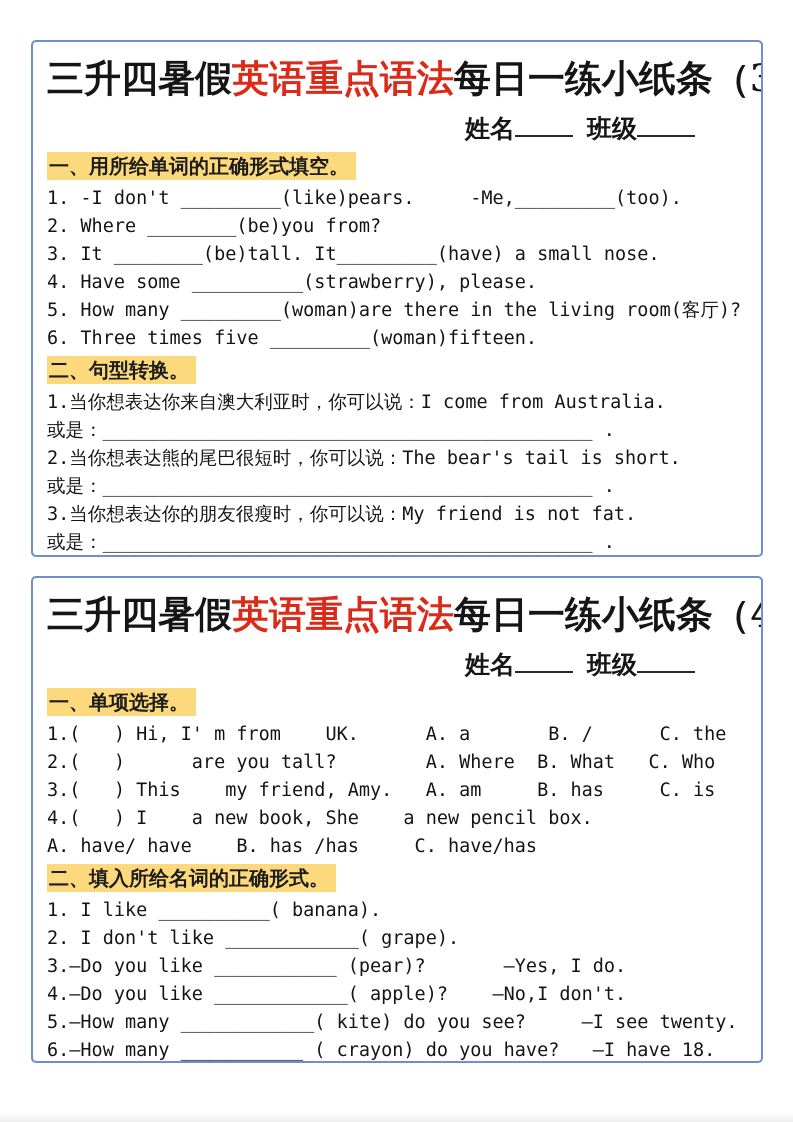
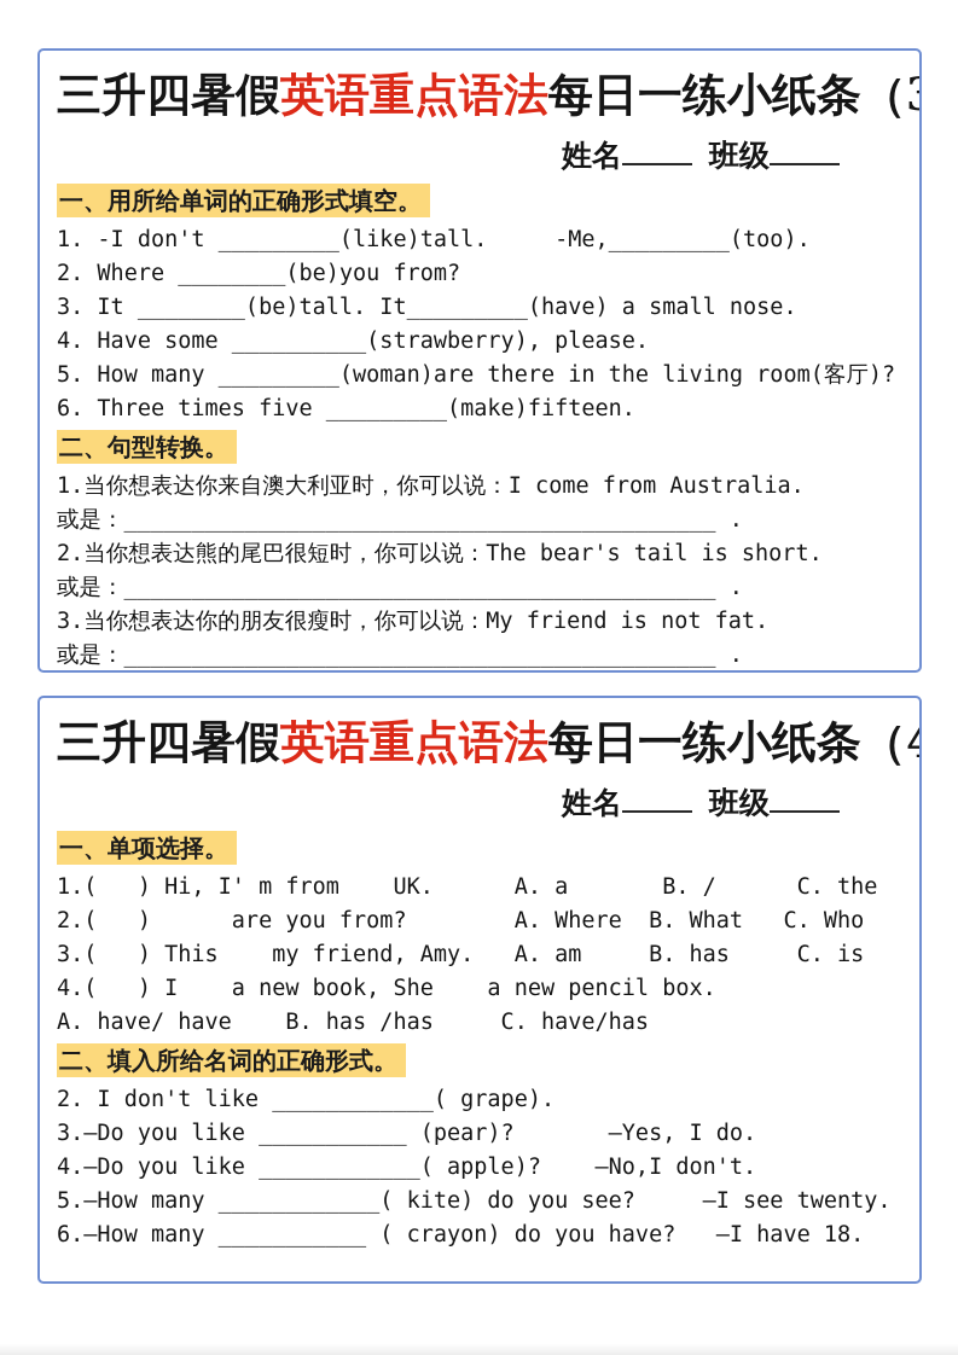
  三升四暑假英语重点语法每日一练小纸条（
  姓名 班级
  一、用所给单词的正确形式填空。
- 1. -I don't _________(like)pears. -Me,_________(too).
+ 1. -I don't _________(like)tall. -Me,_________(too).
  2. Where ________(be)you from?
  3. It ________(be)tall. It_________(have) a small nose.
  4. Have some __________(strawberry), please.
  5. How many _________(woman)are there in the living room(客厅)?
- 6. Three times five _________(woman)fifteen.
+ 6. Three times five _________(make)fifteen.
  二、句型转换。
  1.当你想表达你来自澳大利亚时，你可以说：I come from Australia.
  或是：____________________________________________ .
  2.当你想表达熊的尾巴很短时，你可以说：The bear's tail is short.
  或是：____________________________________________ .
  3.当你想表达你的朋友很瘦时，你可以说：My friend is not fat.
  或是：____________________________________________ .
  三升四暑假英语重点语法每日一练小纸条（
  姓名 班级
  一、单项选择。
  1.( ) Hi, I' m from UK. A. a B. / C. the
- 2.( ) are you tall? A. Where B. What C. Who
+ 2.( ) are you from? A. Where B. What C. Who
  3.( ) This my friend, Amy. A. am B. has C. is
  4.( ) I a new book, She a new pencil box.
  A. have/ have B. has /has C. have/has
  二、填入所给名词的正确形式。
- 1. I like __________( banana).
  2. I don't like ____________( grape).
  3.—Do you like ___________ (pear)? —Yes, I do.
  4.—Do you like ____________( apple)? —No,I don't.
  5.—How many ____________( kite) do you see? —I see twenty.
  6.—How many ___________ ( crayon) do you have? —I have 18.
